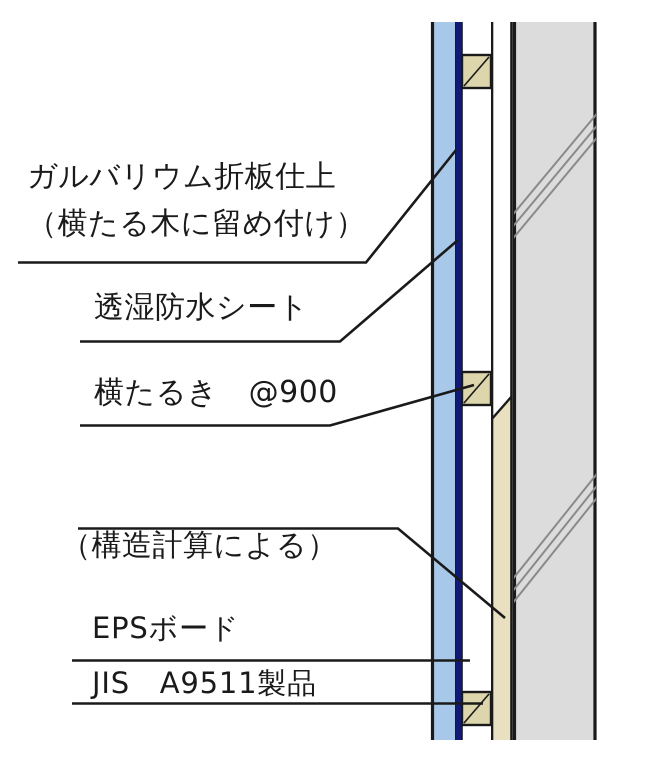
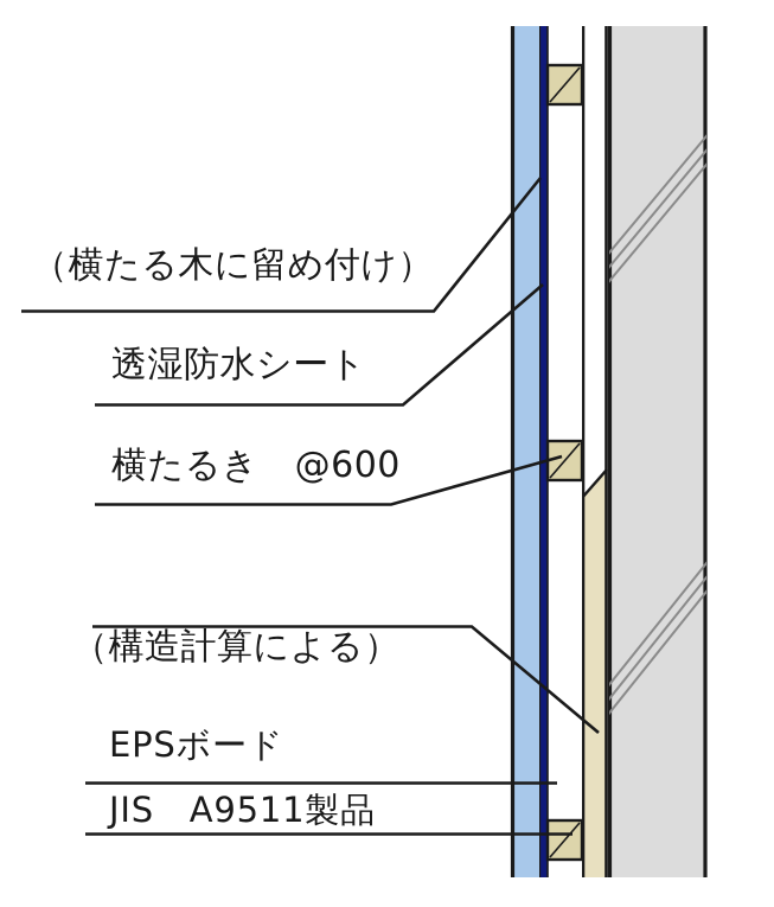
- ガルバリウム折板仕上
  （横たる木に留め付け）
  透湿防水シート
- 横たるき @900
+ 横たるき @600
  （構造計算による）
  EPSボード
  JIS A9511製品
